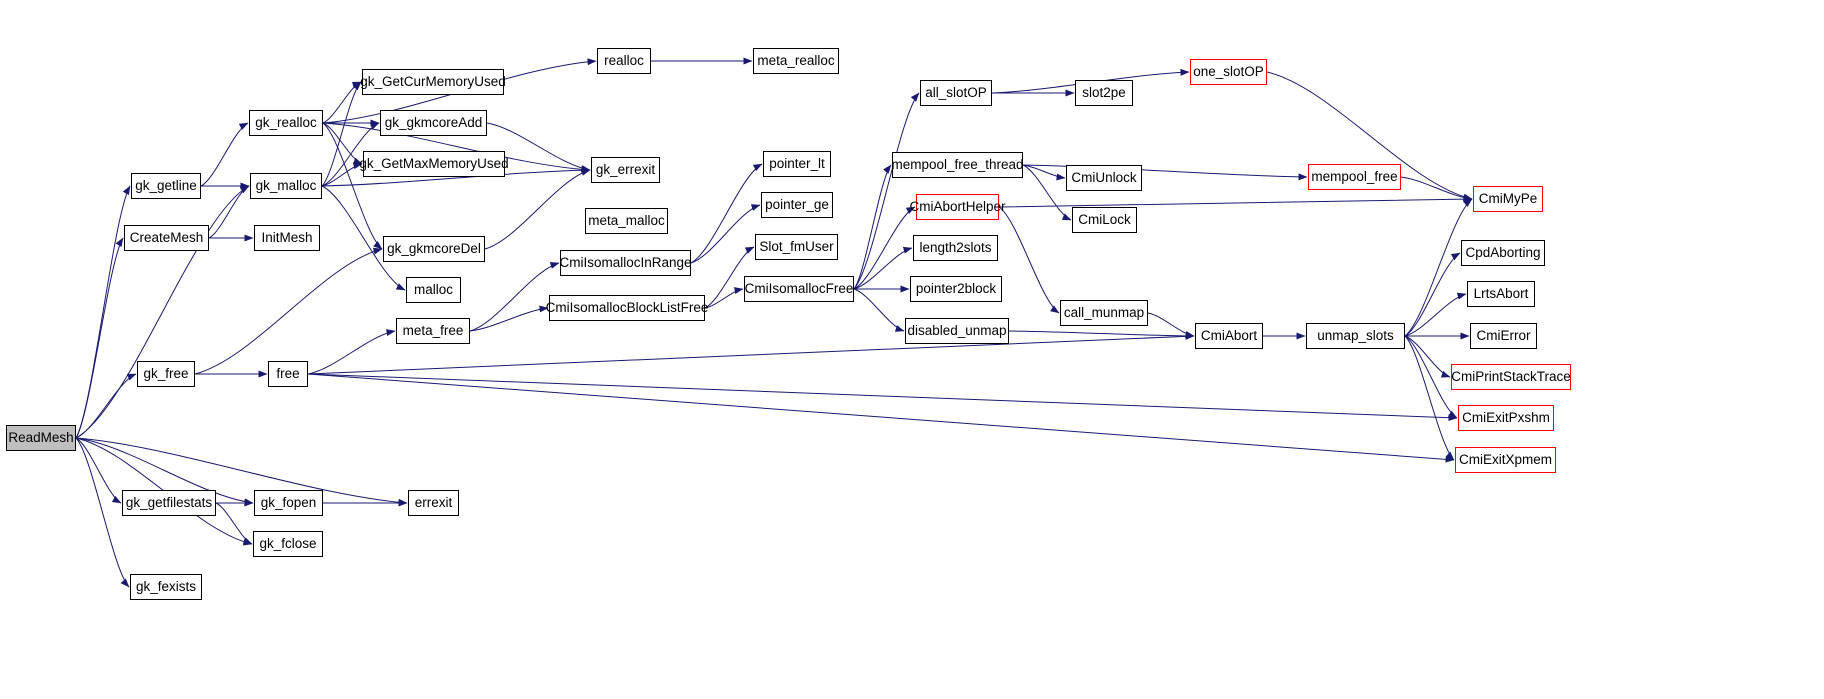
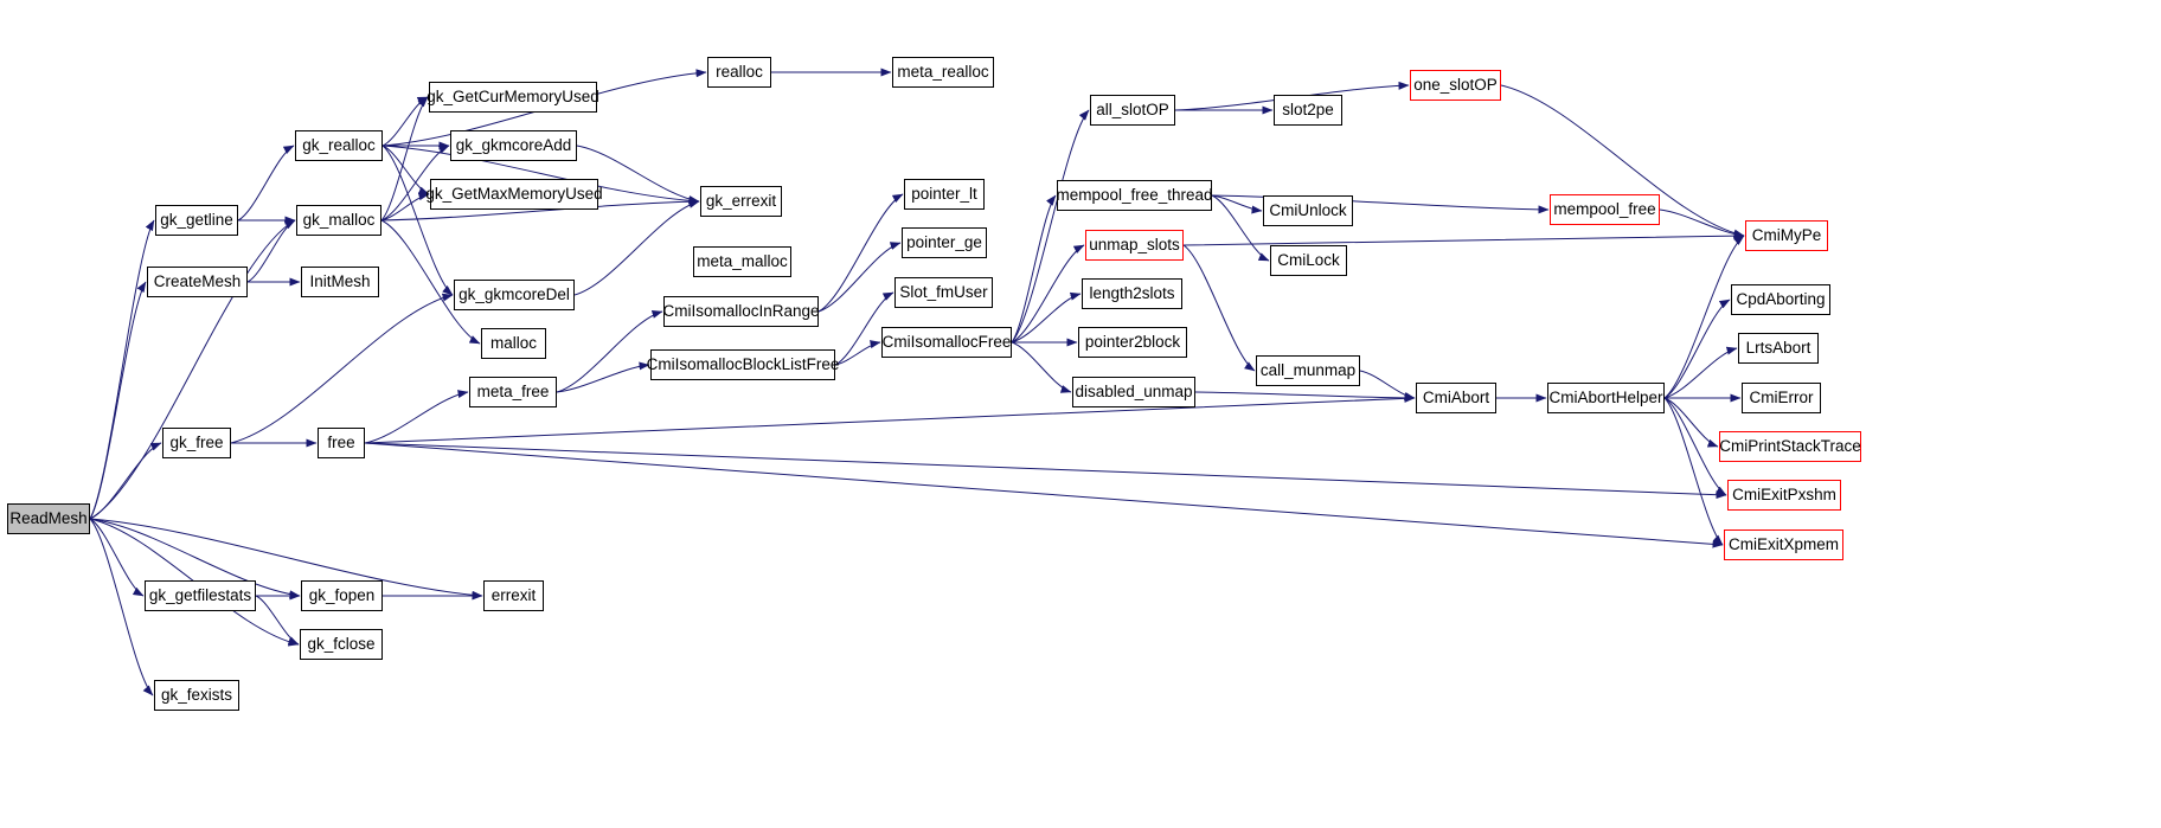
  ReadMesh
  gk_getline
  CreateMesh
  InitMesh
  gk_realloc
  gk_malloc
  gk_free
  free
  gk_GetCurMemoryUsed
  gk_gkmcoreAdd
  gk_GetMaxMemoryUsed
  gk_gkmcoreDel
  malloc
  meta_free
  gk_errexit
  realloc
  meta_realloc
  meta_malloc
  CmiIsomallocInRange
  CmiIsomallocBlockListFree
  pointer_lt
  pointer_ge
  Slot_fmUser
  CmiIsomallocFree
  all_slotOP
  slot2pe
  one_slotOP
  mempool_free_thread
- CmiAbortHelper
+ unmap_slots
  length2slots
  pointer2block
  disabled_unmap
  CmiUnlock
  CmiLock
  call_munmap
  mempool_free
  CmiAbort
- unmap_slots
+ CmiAbortHelper
  CmiMyPe
  CpdAborting
  LrtsAbort
  CmiError
  CmiPrintStackTrace
  CmiExitPxshm
  CmiExitXpmem
  gk_getfilestats
  gk_fopen
  errexit
  gk_fclose
  gk_fexists
